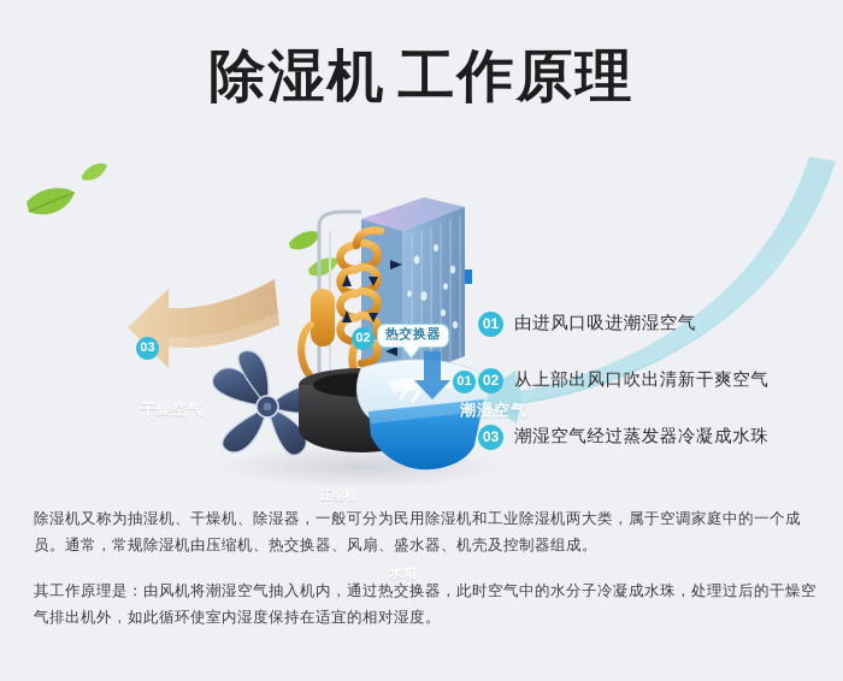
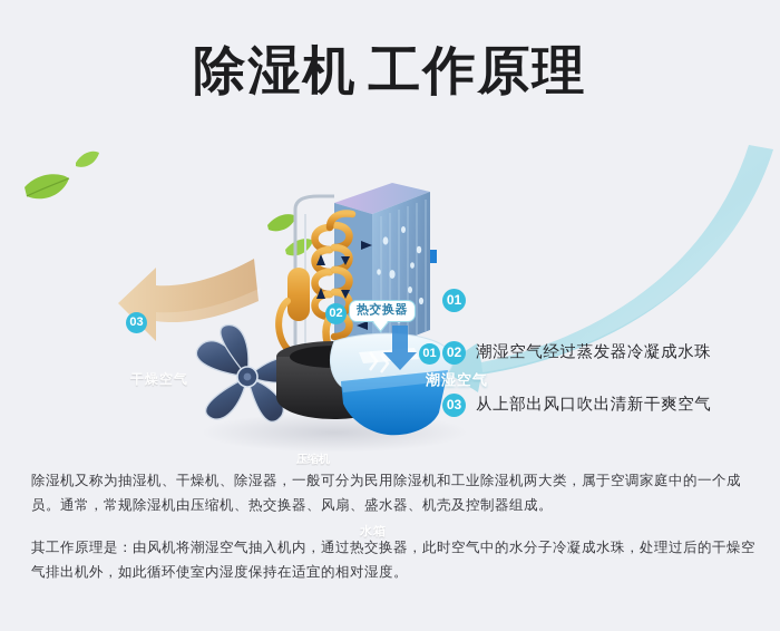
  除湿机 工作原理
  03
  02
  01
  热交换器
  干燥空气
  潮湿空气
  压缩机
  水箱
  01
- 由进风口吸进潮湿空气
  02
- 从上部出风口吹出清新干爽空气
+ 潮湿空气经过蒸发器冷凝成水珠
  03
- 潮湿空气经过蒸发器冷凝成水珠
+ 从上部出风口吹出清新干爽空气
  除湿机又称为抽湿机、干燥机、除湿器，一般可分为民用除湿机和工业除湿机两大类，属于空调家庭中的一个成员。通常，常规除湿机由压缩机、热交换器、风扇、盛水器、机壳及控制器组成。
  其工作原理是：由风机将潮湿空气抽入机内，通过热交换器，此时空气中的水分子冷凝成水珠，处理过后的干燥空气排出机外，如此循环使室内湿度保持在适宜的相对湿度。
